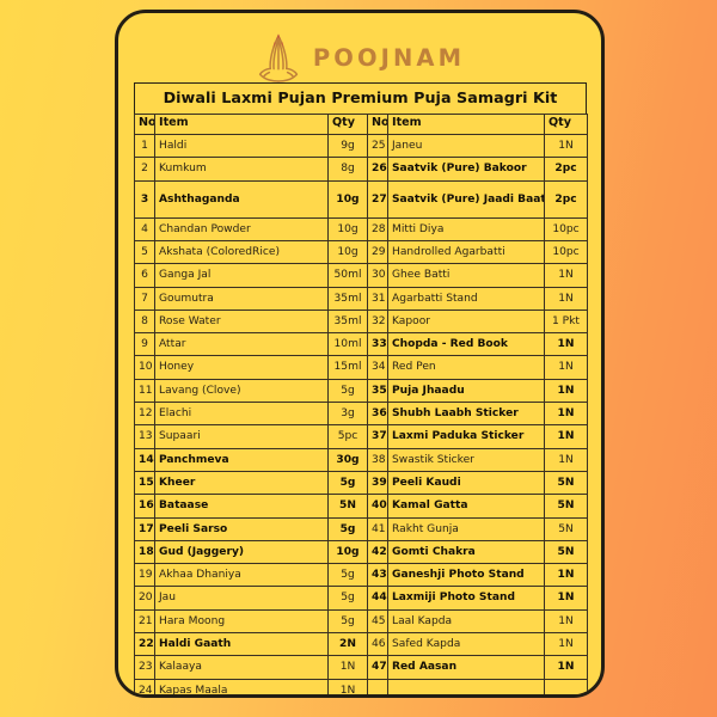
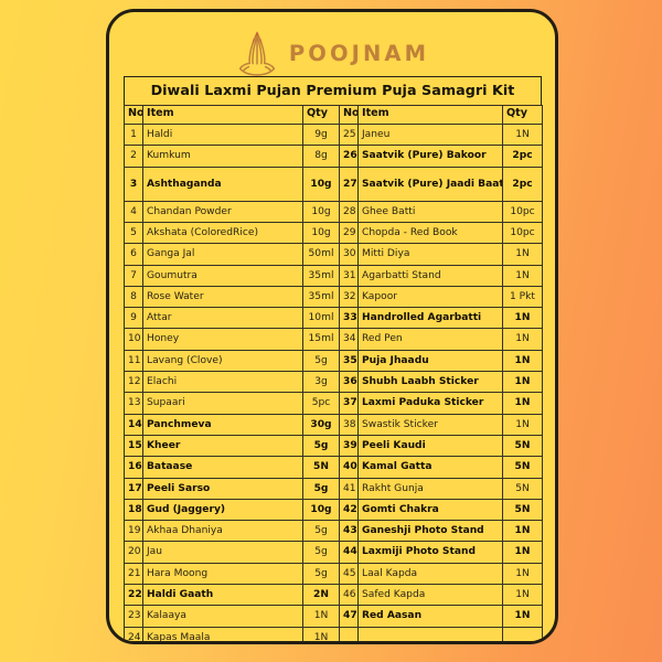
  POOJNAM
  Diwali Laxmi Pujan Premium Puja Samagri Kit
  No	Item	Qty	No	Item	Qty
  1	Haldi	9g	25	Janeu	1N
  2	Kumkum	8g	26	Saatvik (Pure) Bakoor	2pc
  3	Ashthaganda	10g	27	Saatvik (Pure) Jaadi Baat	2pc
- 4	Chandan Powder	10g	28	Mitti Diya	10pc
+ 4	Chandan Powder	10g	28	Ghee Batti	10pc
- 5	Akshata (ColoredRice)	10g	29	Handrolled Agarbatti	10pc
+ 5	Akshata (ColoredRice)	10g	29	Chopda - Red Book	10pc
- 6	Ganga Jal	50ml	30	Ghee Batti	1N
+ 6	Ganga Jal	50ml	30	Mitti Diya	1N
  7	Goumutra	35ml	31	Agarbatti Stand	1N
  8	Rose Water	35ml	32	Kapoor	1 Pkt
- 9	Attar	10ml	33	Chopda - Red Book	1N
+ 9	Attar	10ml	33	Handrolled Agarbatti	1N
  10	Honey	15ml	34	Red Pen	1N
  11	Lavang (Clove)	5g	35	Puja Jhaadu	1N
  12	Elachi	3g	36	Shubh Laabh Sticker	1N
  13	Supaari	5pc	37	Laxmi Paduka Sticker	1N
  14	Panchmeva	30g	38	Swastik Sticker	1N
  15	Kheer	5g	39	Peeli Kaudi	5N
  16	Bataase	5N	40	Kamal Gatta	5N
  17	Peeli Sarso	5g	41	Rakht Gunja	5N
  18	Gud (Jaggery)	10g	42	Gomti Chakra	5N
  19	Akhaa Dhaniya	5g	43	Ganeshji Photo Stand	1N
  20	Jau	5g	44	Laxmiji Photo Stand	1N
  21	Hara Moong	5g	45	Laal Kapda	1N
  22	Haldi Gaath	2N	46	Safed Kapda	1N
  23	Kalaaya	1N	47	Red Aasan	1N
  24	Kapas Maala	1N
